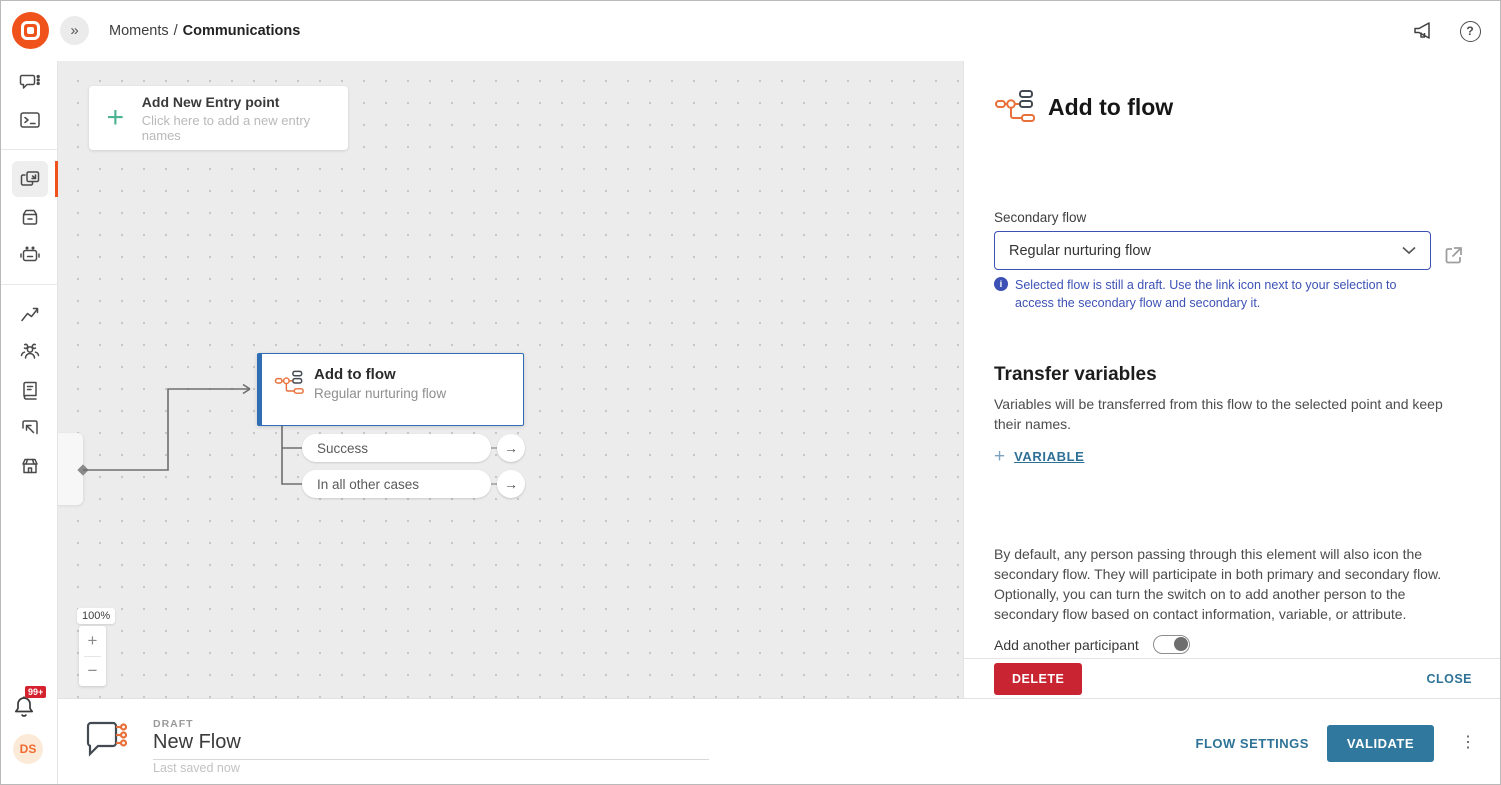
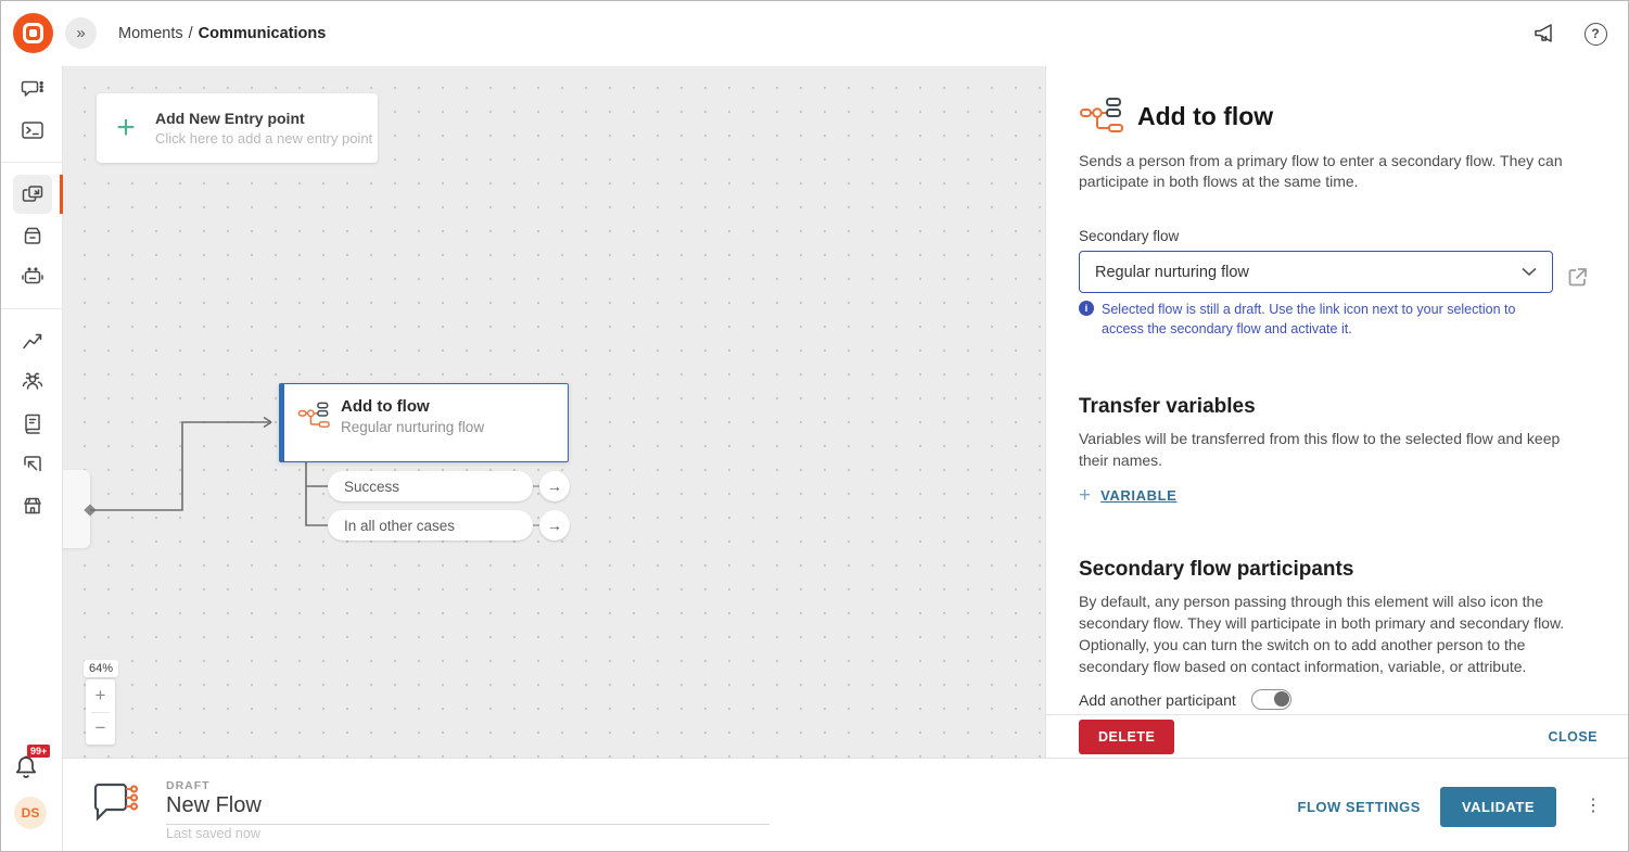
  »
  Moments
  /
  Communications
  ?
  99+
  DS
  +
  Add New Entry point
- Click here to add a new entry names
+ Click here to add a new entry point
  Add to flow
  Regular nurturing flow
  Success
  →
  In all other cases
  →
- 100%
+ 64%
  +
  −
  Add to flow
+ Sends a person from a primary flow to enter a secondary flow. They can participate in both flows at the same time.
  Secondary flow
  Regular nurturing flow
  i
- Selected flow is still a draft. Use the link icon next to your selection to access the secondary flow and secondary it.
+ Selected flow is still a draft. Use the link icon next to your selection to access the secondary flow and activate it.
  Transfer variables
- Variables will be transferred from this flow to the selected point and keep their names.
+ Variables will be transferred from this flow to the selected flow and keep their names.
  +
  VARIABLE
+ Secondary flow participants
  By default, any person passing through this element will also icon the secondary flow. They will participate in both primary and secondary flow. Optionally, you can turn the switch on to add another person to the secondary flow based on contact information, variable, or attribute.
  Add another participant
  DELETE
  CLOSE
  DRAFT
  New Flow
  Last saved now
  FLOW SETTINGS
  VALIDATE
  ⋮
